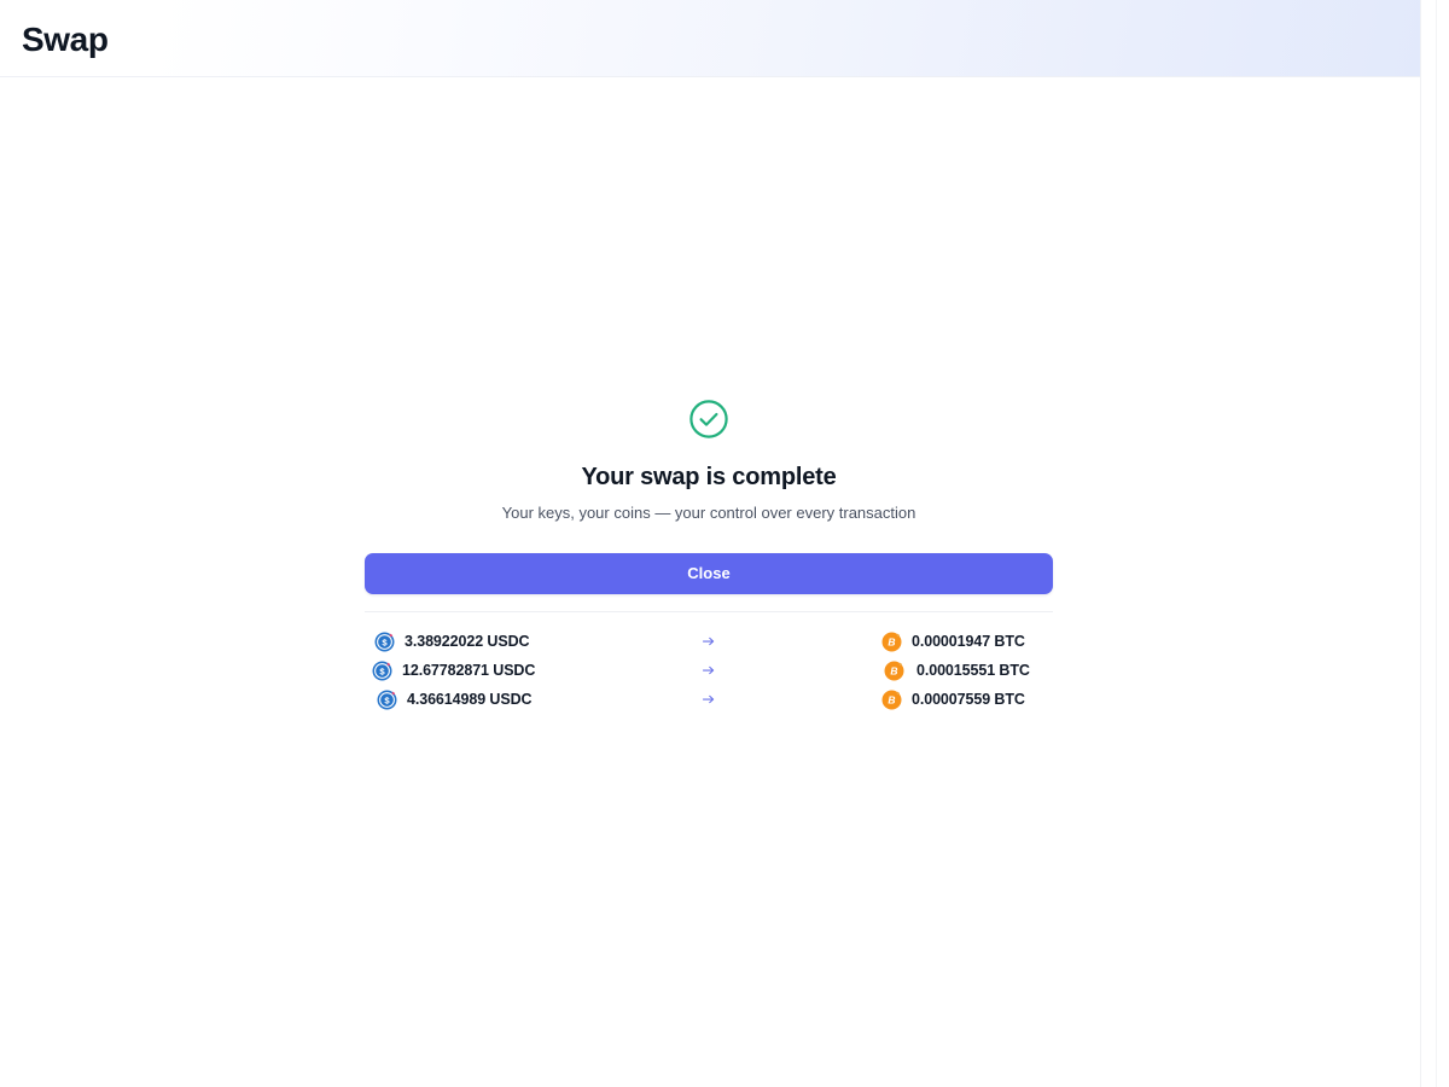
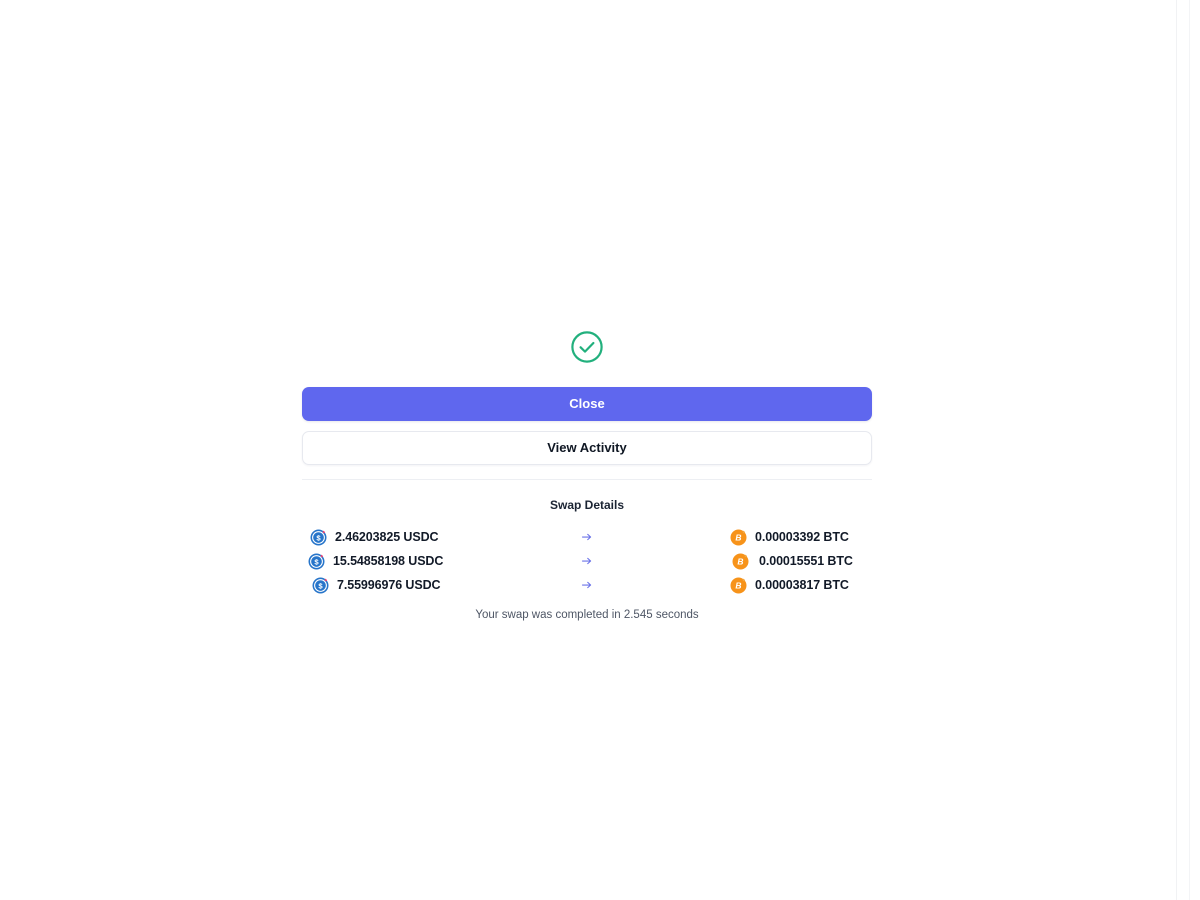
- Swap
- Your swap is complete
- Your keys, your coins — your control over every transaction
  Close
+ View Activity
+ Swap Details
  $
- 3.38922022 USDC
+ 2.46203825 USDC
  B
- 0.00001947 BTC
+ 0.00003392 BTC
  $
- 12.67782871 USDC
+ 15.54858198 USDC
  B
  0.00015551 BTC
  $
- 4.36614989 USDC
+ 7.55996976 USDC
  B
- 0.00007559 BTC
+ 0.00003817 BTC
+ Your swap was completed in 2.545 seconds
